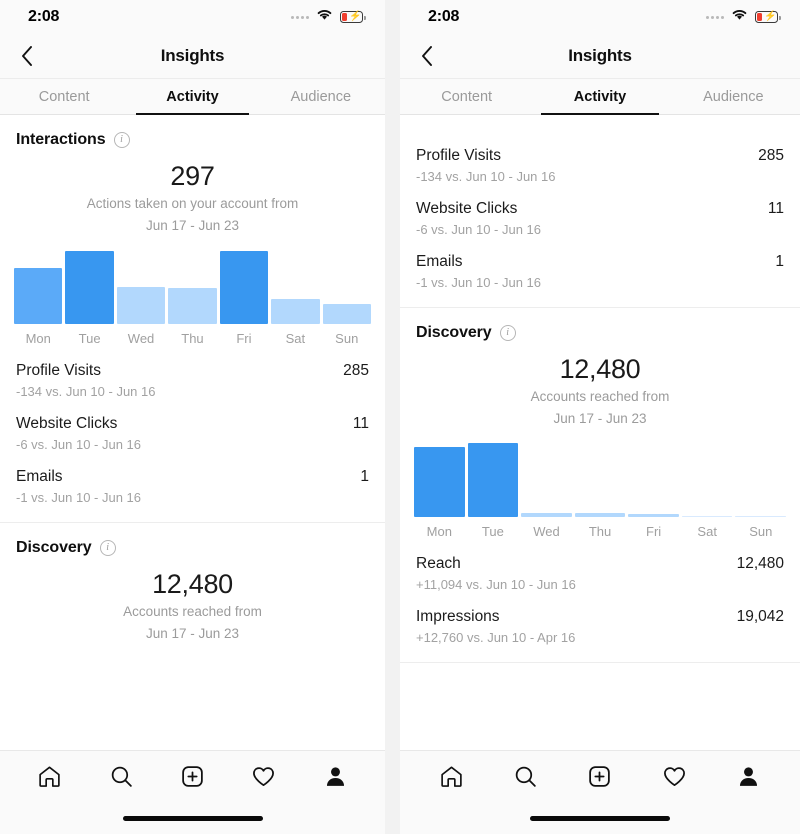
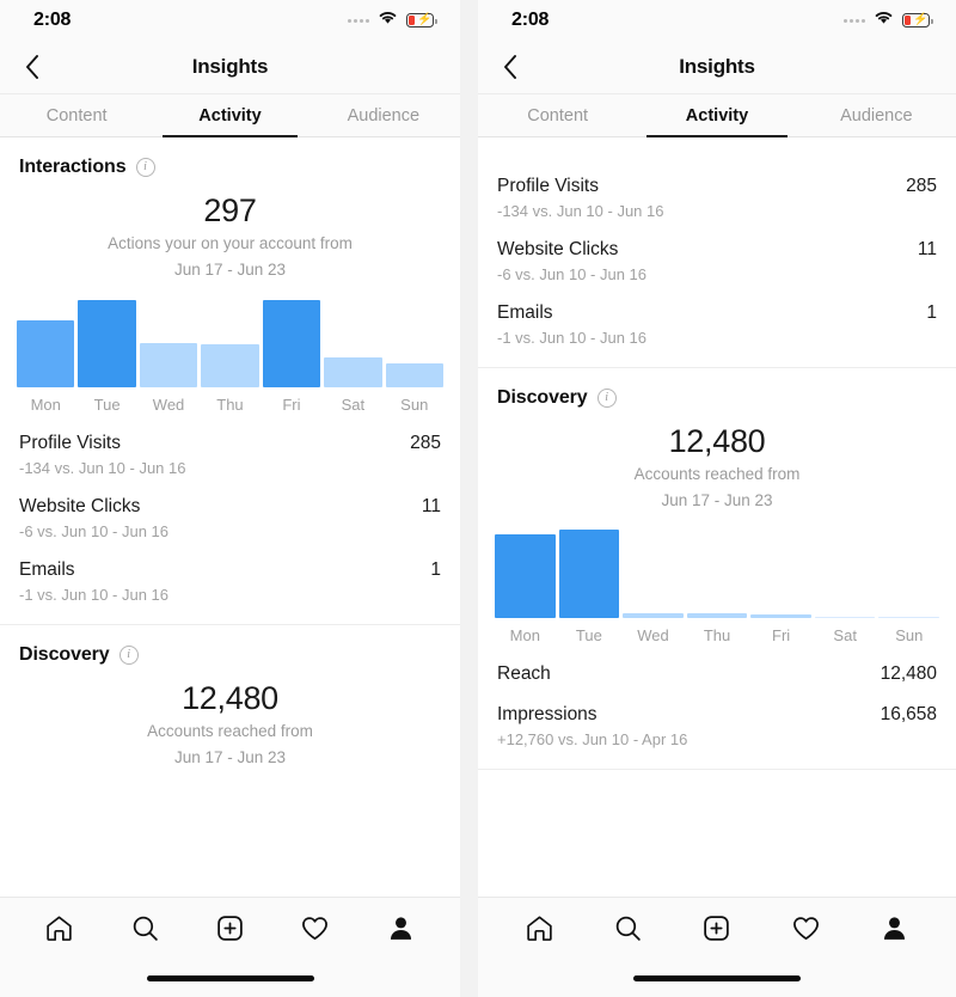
  2:08
  ⚡
  Insights
  Content
  Activity
  Audience
  Interactions
  i
  297
- Actions taken on your account from
+ Actions your on your account from
  Jun 17 - Jun 23
  Mon
  Tue
  Wed
  Thu
  Fri
  Sat
  Sun
  Profile Visits
  285
  -134 vs. Jun 10 - Jun 16
  Website Clicks
  11
  -6 vs. Jun 10 - Jun 16
  Emails
  1
  -1 vs. Jun 10 - Jun 16
  Discovery
  i
  12,480
  Accounts reached from
  Jun 17 - Jun 23
  2:08
  ⚡
  Insights
  Content
  Activity
  Audience
  Profile Visits
  285
  -134 vs. Jun 10 - Jun 16
  Website Clicks
  11
  -6 vs. Jun 10 - Jun 16
  Emails
  1
  -1 vs. Jun 10 - Jun 16
  Discovery
  i
  12,480
  Accounts reached from
  Jun 17 - Jun 23
  Mon
  Tue
  Wed
  Thu
  Fri
  Sat
  Sun
  Reach
  12,480
- +11,094 vs. Jun 10 - Jun 16
  Impressions
- 19,042
+ 16,658
  +12,760 vs. Jun 10 - Apr 16
